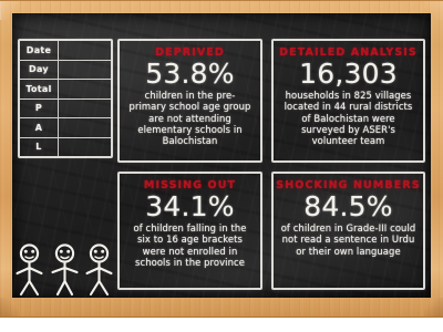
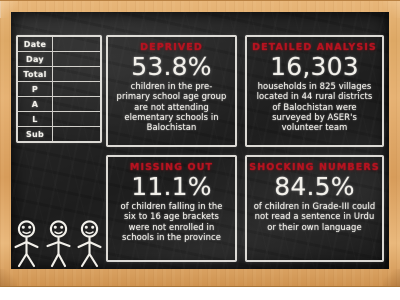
  Date
  Day
  Total
  P
  A
  L
+ Sub
  DEPRIVED
  53.8%
  children in the pre-primary school age group are not attending elementary schools in Balochistan
  DETAILED ANALYSIS
  16,303
  households in 825 villages located in 44 rural districts of Balochistan were surveyed by ASER's volunteer team
  MISSING OUT
- 34.1%
+ 11.1%
  of children falling in the six to 16 age brackets were not enrolled in schools in the province
  SHOCKING NUMBERS
  84.5%
  of children in Grade-III could not read a sentence in Urdu or their own language
